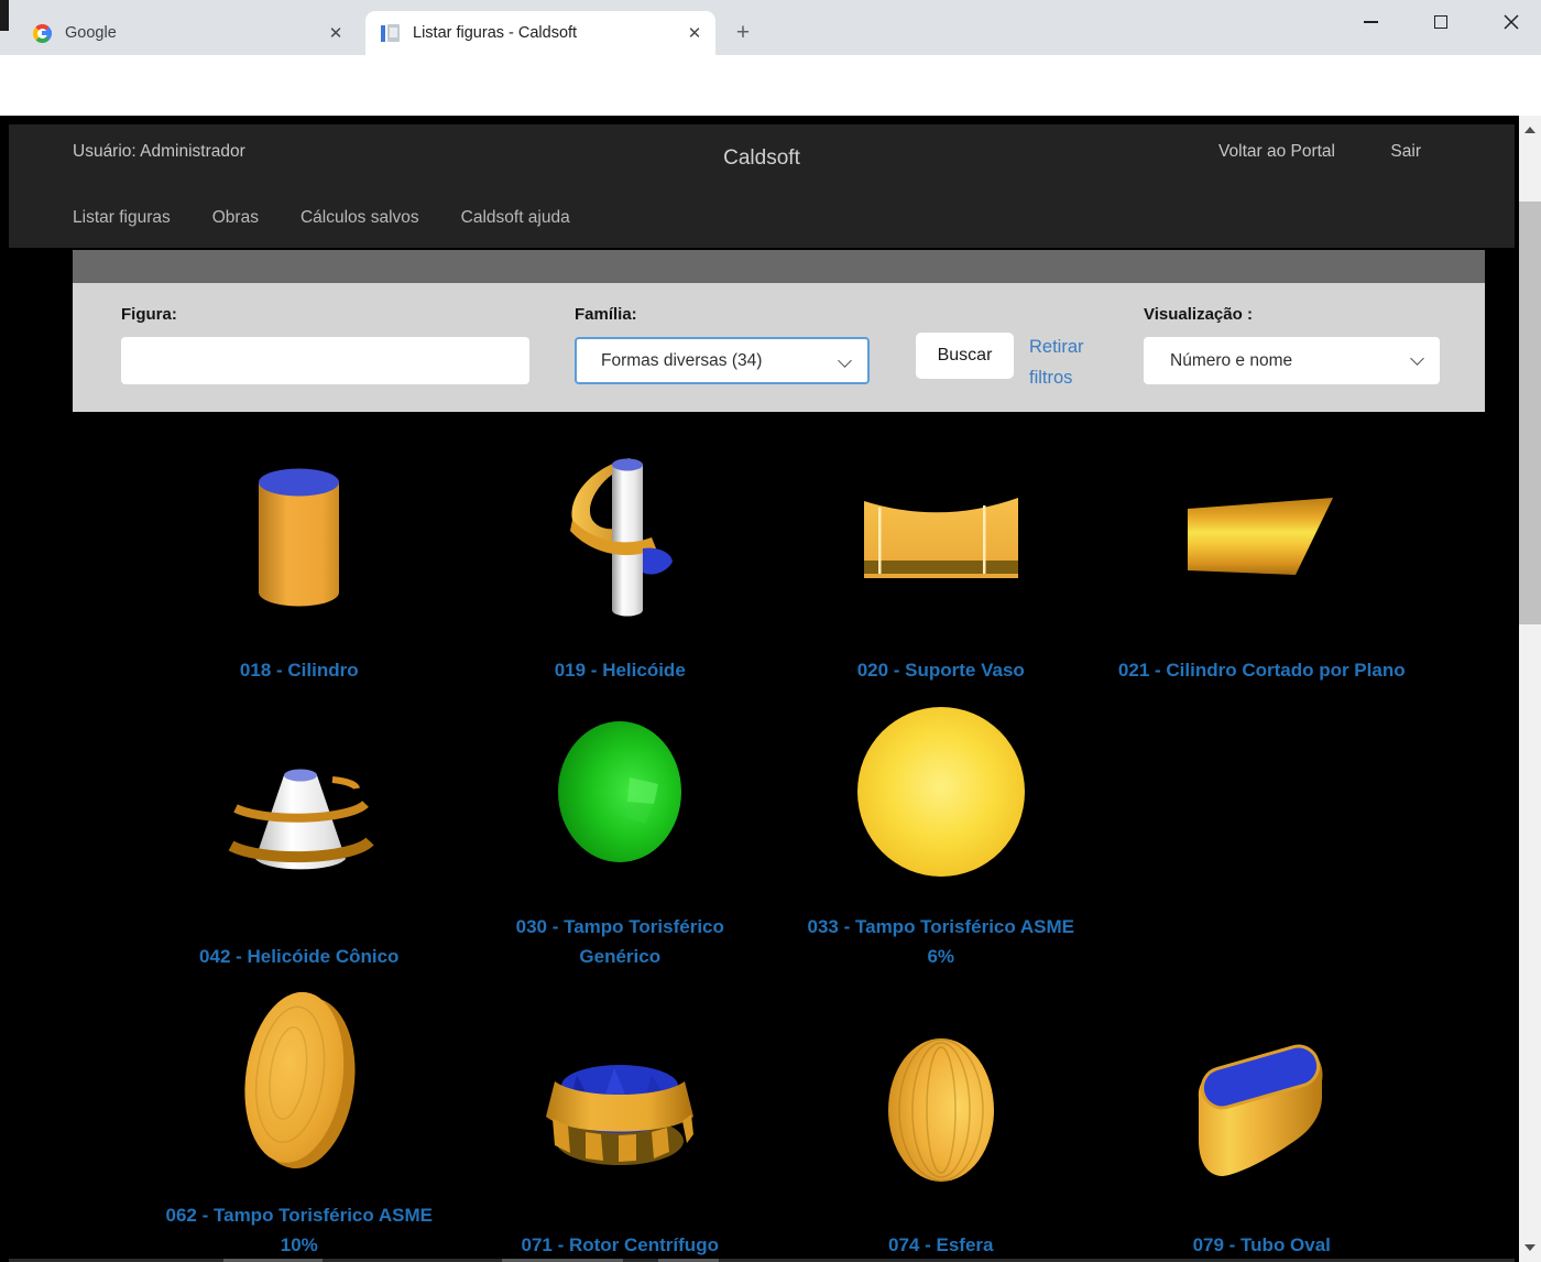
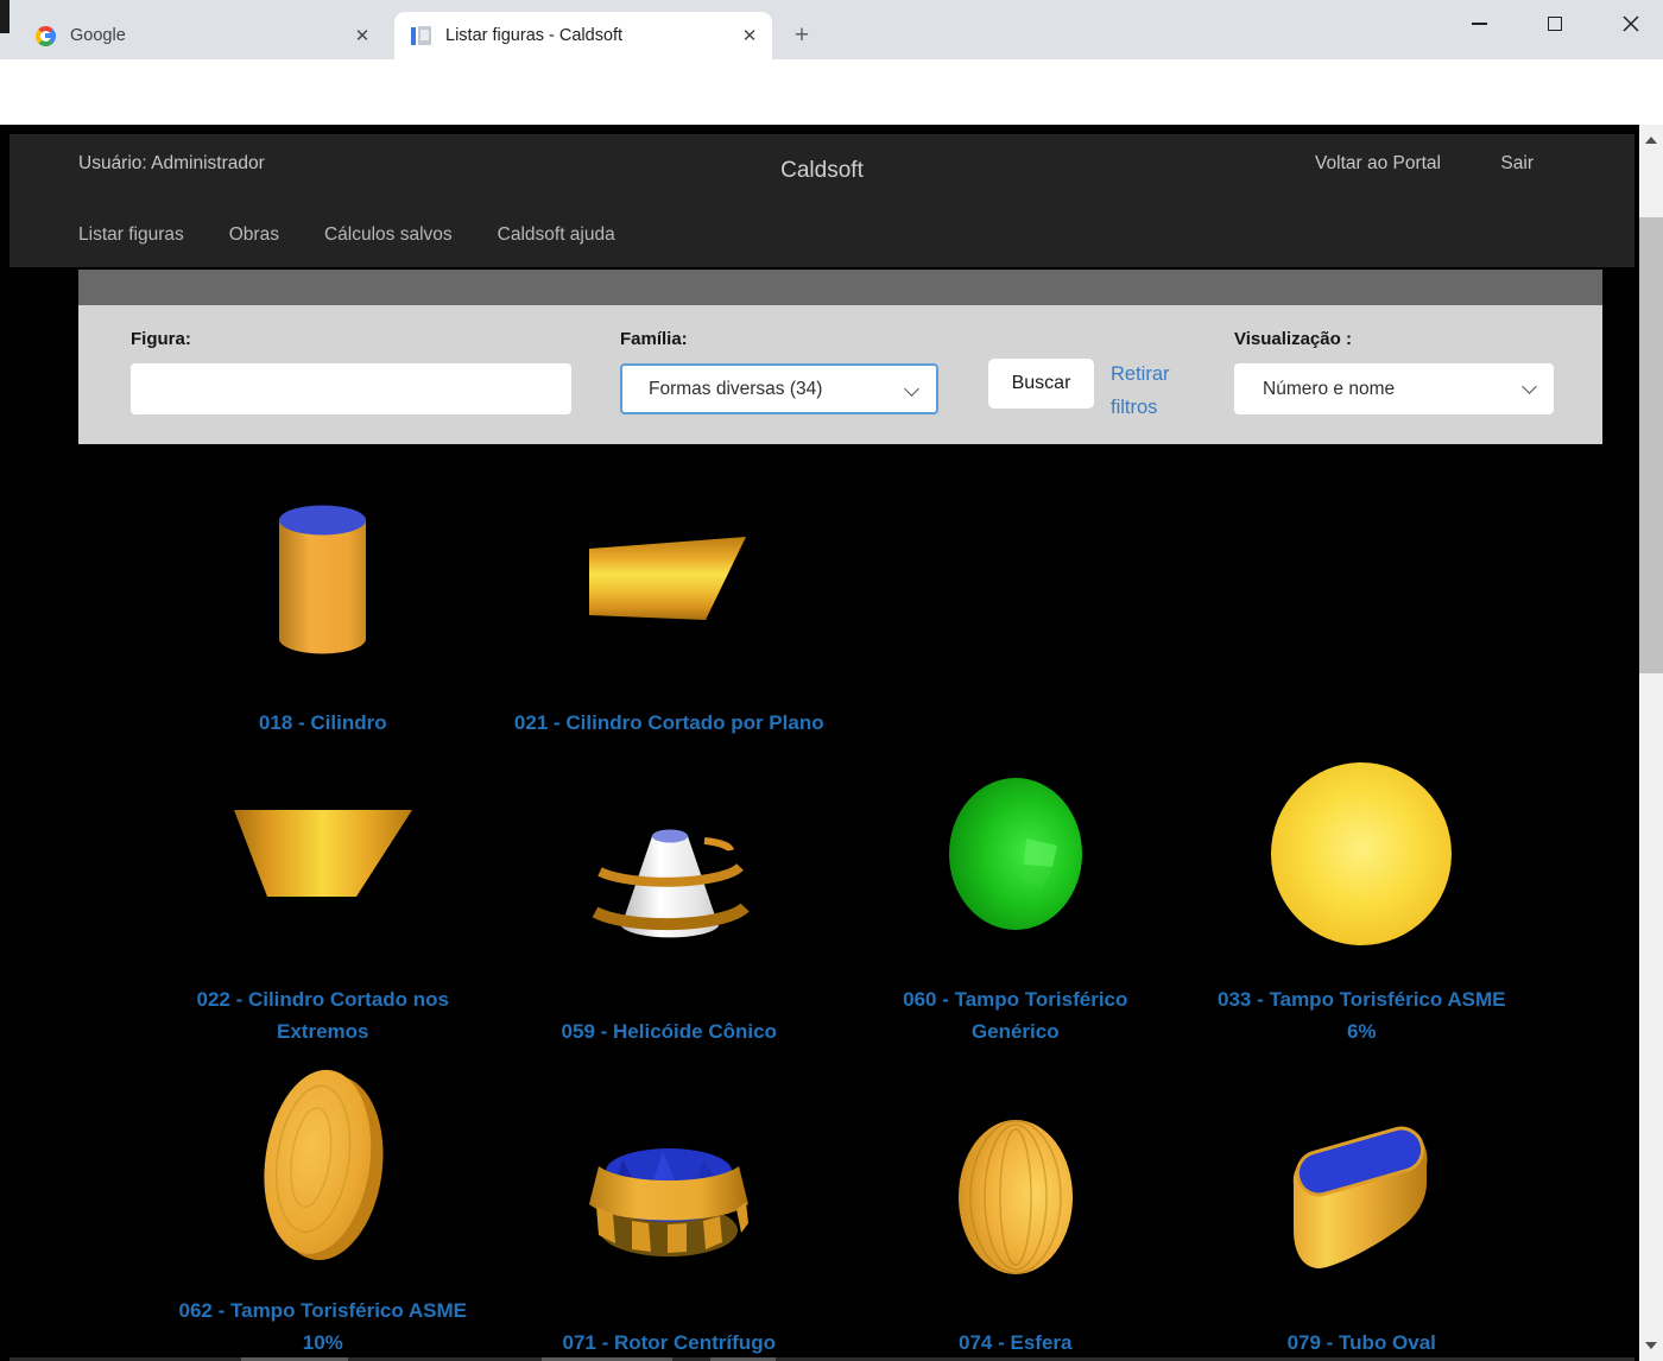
  Google
  ✕
  Listar figuras - Caldsoft
  ✕
  +
  Usuário: Administrador
  Caldsoft
  Voltar ao Portal
  Sair
  Listar figuras
  Obras
  Cálculos salvos
  Caldsoft ajuda
  Figura:
  Família:
  Formas diversas (34)
  Buscar
  Retirar filtros
  Visualização :
  Número e nome
  018 - Cilindro
- 019 - Helicóide
- 020 - Suporte Vaso
  021 - Cilindro Cortado por Plano
+ 022 - Cilindro Cortado nos
+ Extremos
- 042 - Helicóide Cônico
+ 059 - Helicóide Cônico
- 030 - Tampo Torisférico
+ 060 - Tampo Torisférico
  Genérico
  033 - Tampo Torisférico ASME
  6%
  062 - Tampo Torisférico ASME
  10%
  071 - Rotor Centrífugo
  074 - Esfera
  079 - Tubo Oval
